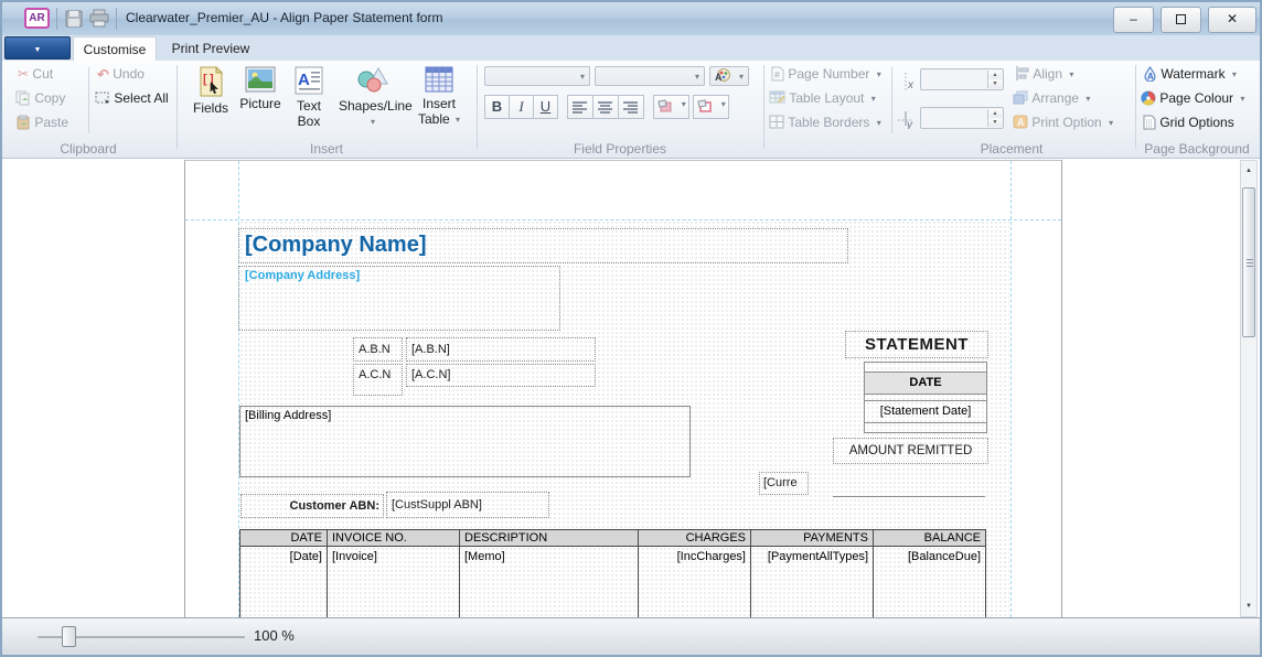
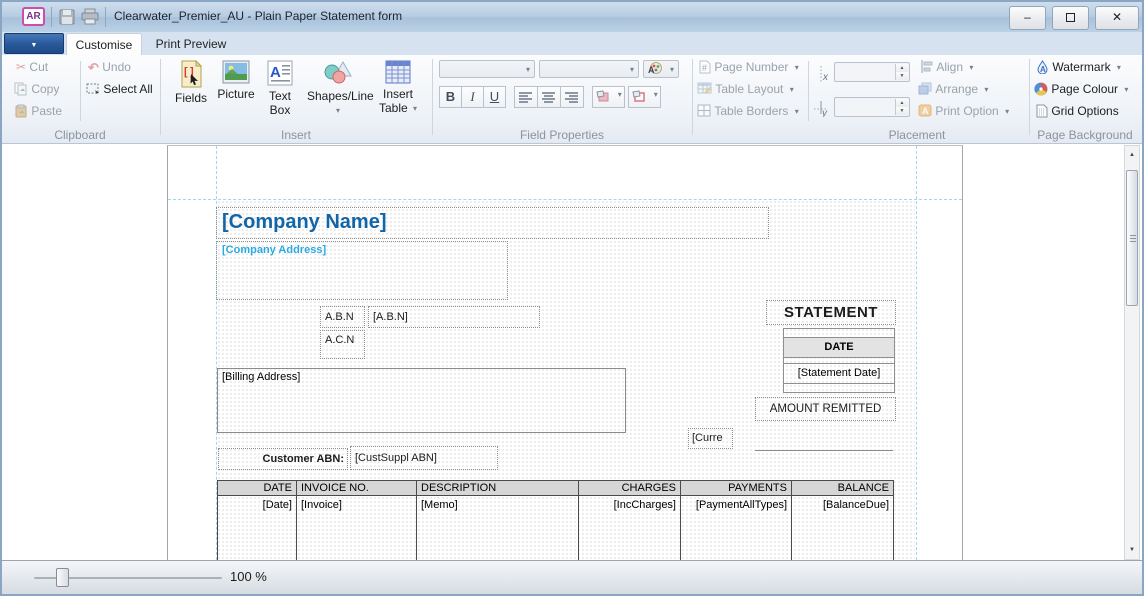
  AR
- Clearwater_Premier_AU - Align Paper Statement form
+ Clearwater_Premier_AU - Plain Paper Statement form
  –
  ✕
  Customise
  Print Preview
  ✂ Cut
  Copy
  Paste
  ↶ Undo
  Select All
  Clipboard
  [
  ]
  Fields
  Picture
  A
  Text Box
  Shapes/Line
  ▾
  Insert Table ▾
  Insert
  ▾
  ▾
  A
  ▾
  B
  I
  U
  ▾
  ▾
  Field Properties
  #
  Page Number ▾
  Table Layout ▾
  Table Borders ▾
  x
  y
  Align ▾
  Arrange ▾
  A
  Print Option ▾
  Placement
  A
  Watermark ▾
  Page Colour ▾
  Grid Options
  Page Background
  [Company Name]
  [Company Address]
  A.B.N
  [A.B.N]
  A.C.N
- [A.C.N]
  STATEMENT
  DATE
  [Statement Date]
  [Billing Address]
  AMOUNT REMITTED
  [Curre
  Customer ABN:
  [CustSuppl ABN]
  DATE
  INVOICE NO.
  DESCRIPTION
  CHARGES
  PAYMENTS
  BALANCE
  [Date]
  [Invoice]
  [Memo]
  [IncCharges]
  [PaymentAllTypes]
  [BalanceDue]
  100 %
